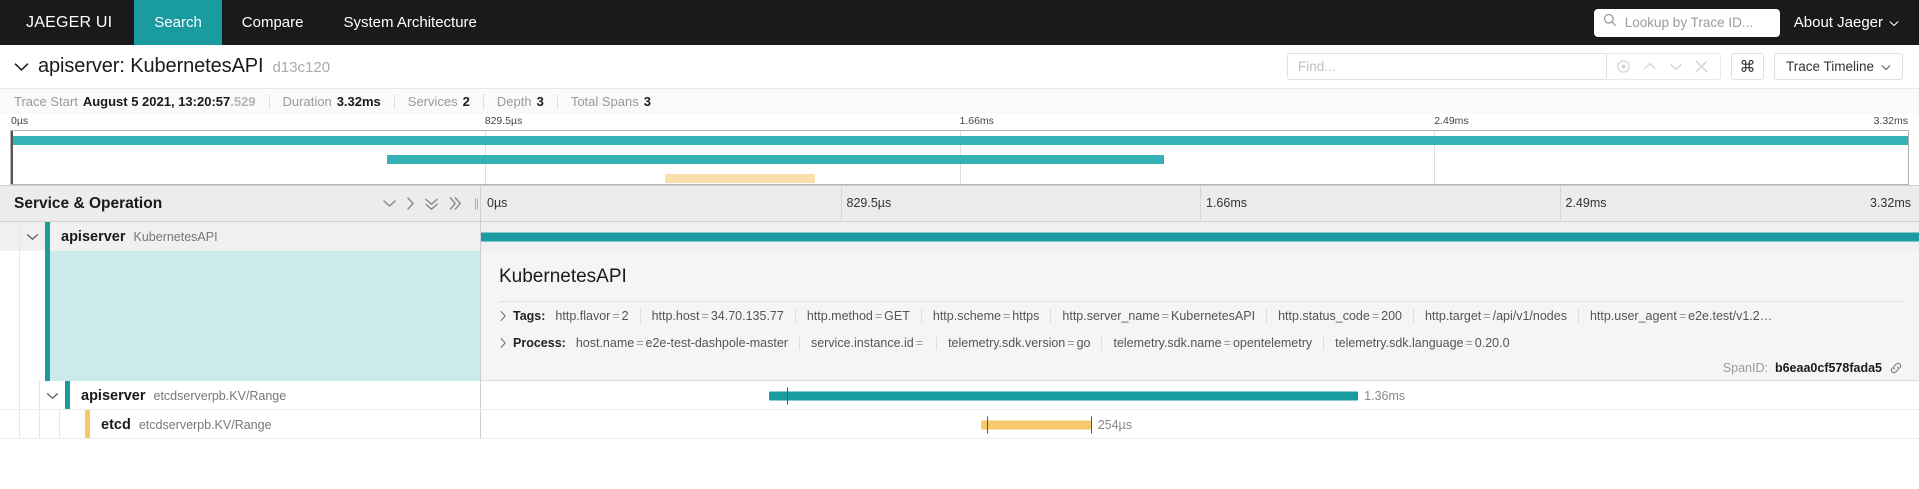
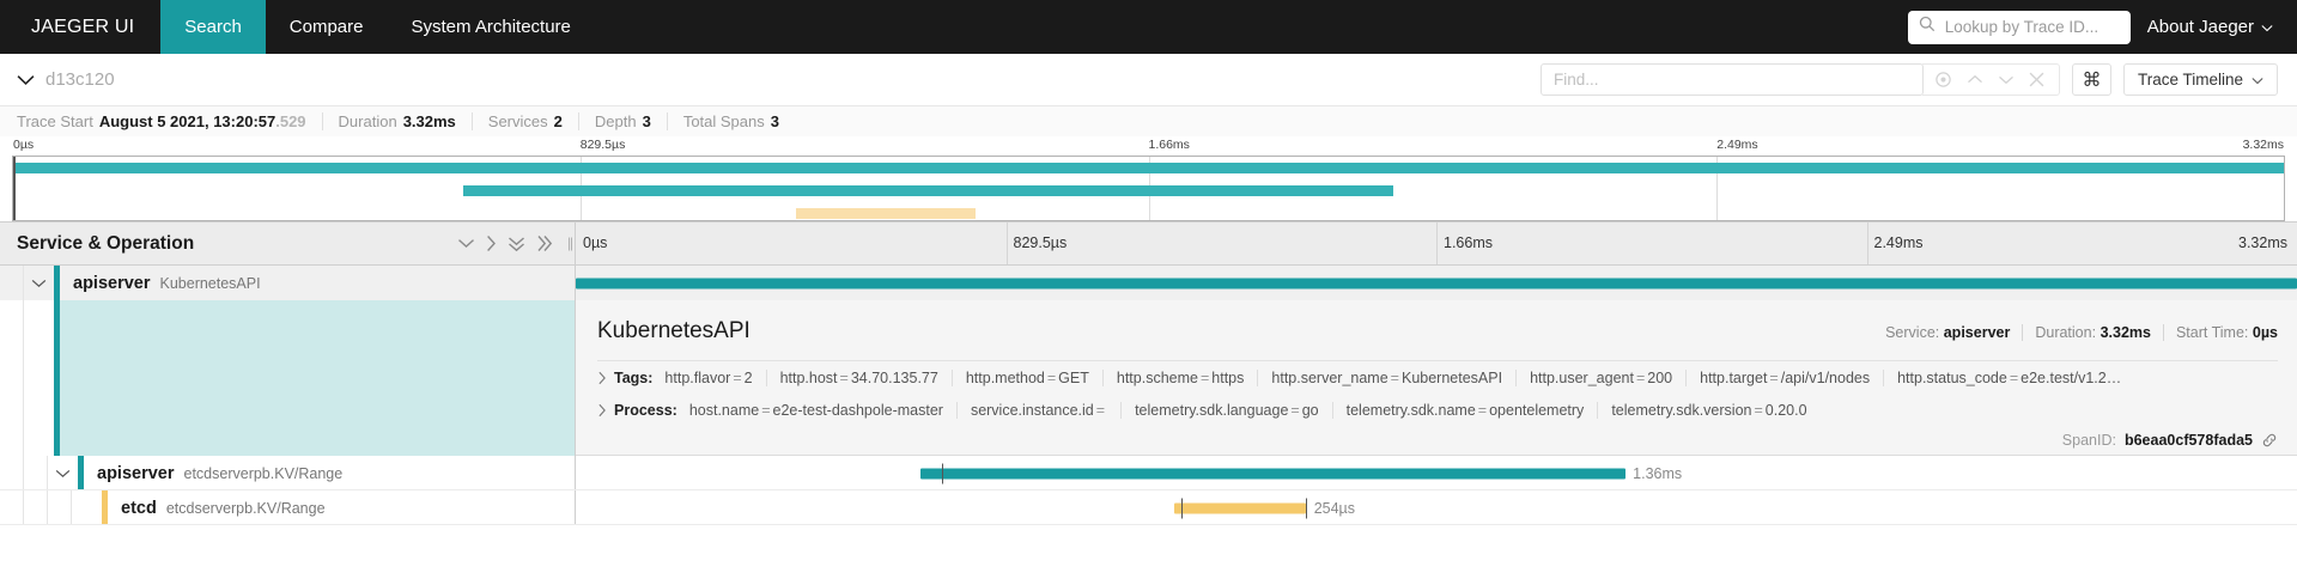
  JAEGER UI
  Search
  Compare
  System Architecture
  Lookup by Trace ID...
  About Jaeger
- apiserver: KubernetesAPI
  d13c120
  Find...
  ⌘
  Trace Timeline
  Trace Start
  August 5 2021, 13:20:57.529
  Duration
  3.32ms
  Services
  2
  Depth
  3
  Total Spans
  3
  0µs
  829.5µs
  1.66ms
  2.49ms
  3.32ms
  Service & Operation
  0µs
  829.5µs
  1.66ms
  2.49ms
  3.32ms
  apiserver
  KubernetesAPI
  KubernetesAPI
+ Service: apiserver
+ Duration: 3.32ms
+ Start Time: 0µs
  Tags:
  http.flavor = 2
  http.host = 34.70.135.77
  http.method = GET
  http.scheme = https
  http.server_name = KubernetesAPI
- http.status_code = 200
+ http.user_agent = 200
  http.target = /api/v1/nodes
- http.user_agent = e2e.test/v1.2…
+ http.status_code = e2e.test/v1.2…
  Process:
  host.name = e2e-test-dashpole-master
  service.instance.id =
- telemetry.sdk.version = go
+ telemetry.sdk.language = go
  telemetry.sdk.name = opentelemetry
- telemetry.sdk.language = 0.20.0
+ telemetry.sdk.version = 0.20.0
  SpanID:
  b6eaa0cf578fada5
  apiserver
  etcdserverpb.KV/Range
  1.36ms
  etcd
  etcdserverpb.KV/Range
  254µs
